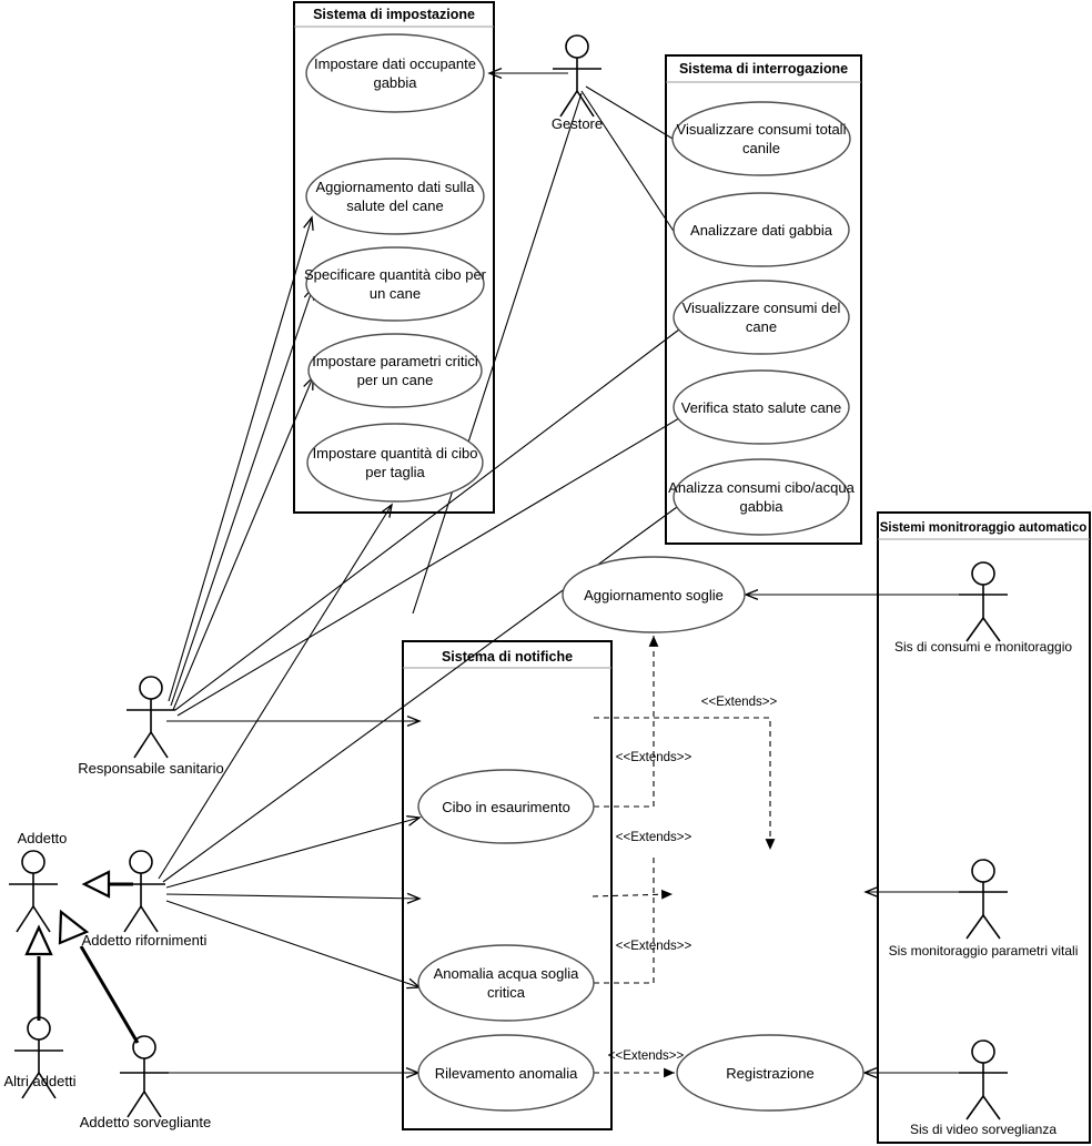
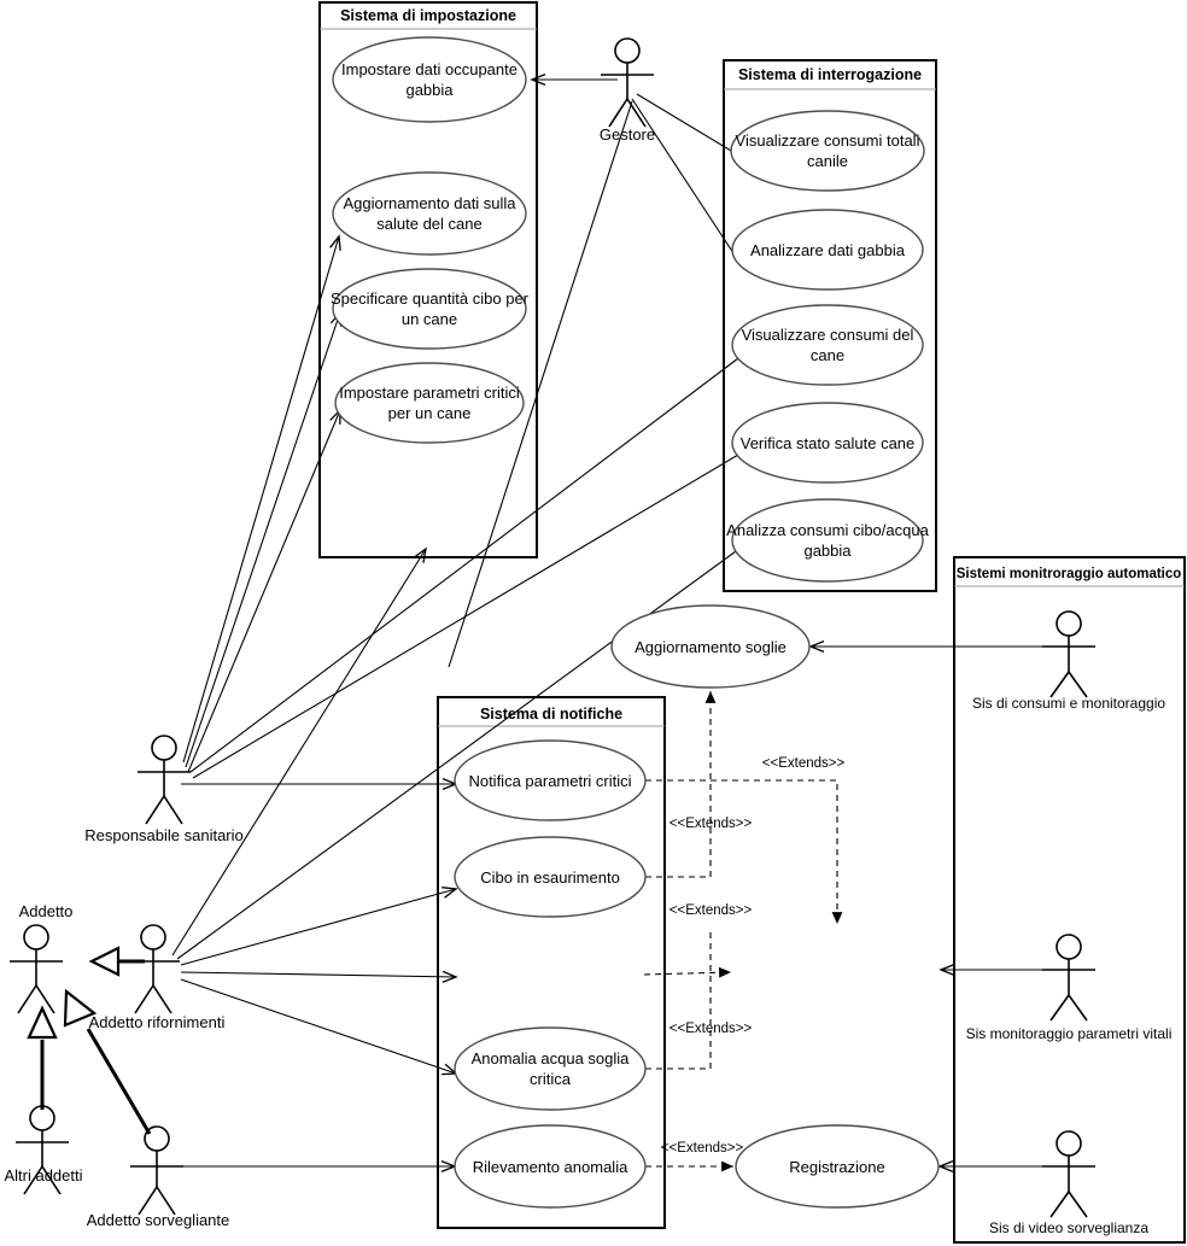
  Sistema di impostazione
  Sistema di interrogazione
  Sistma di notifiche
  Sistemi monitroraggio automatico
  Impostare dati occupante
  gabbia
  Aggiornamento dati sulla
  salute del cane
  Specificare quantità cibo per
  un cane
  Impostare parametri critici
  per un cane
- Impostare quantità di cibo
- per taglia
  Visualizzare consumi totali
  canile
  Analizzare dati gabbia
  Visualizzare consumi del
  cane
  Verifica stato salute cane
  Analizza consumi cibo/acqua
  gabbia
+ Notifica parametri critici
  Cibo in esaurimento
  Anomalia acqua soglia
  critica
  Rilevamento anomalia
  Aggiornamento soglie
  Registrazione
  <<Extends>>
  <<Extends>>
  <<Extends>>
  <<Extends>>
  <<Extends>>
  Gestore
  Responsabile sanitario
  Addetto
  Addetto rifornimenti
  Altri addetti
  Addetto sorvegliante
  Sis di consumi e monitoraggio
  Sis monitoraggio parametri vitali
  Sis di video sorveglianza
